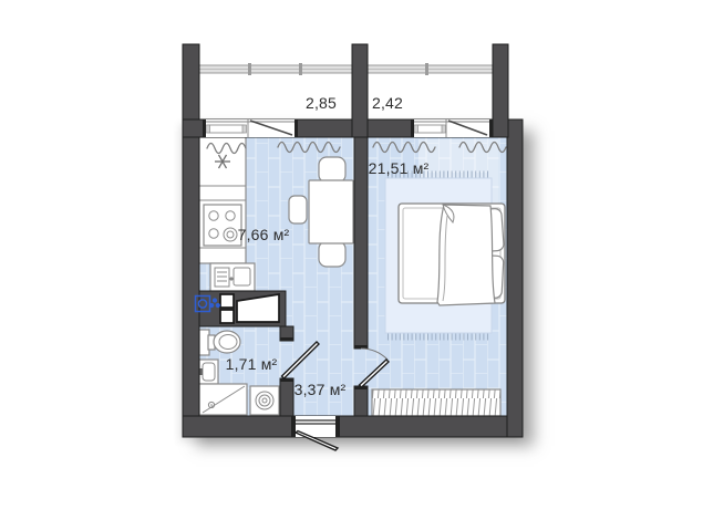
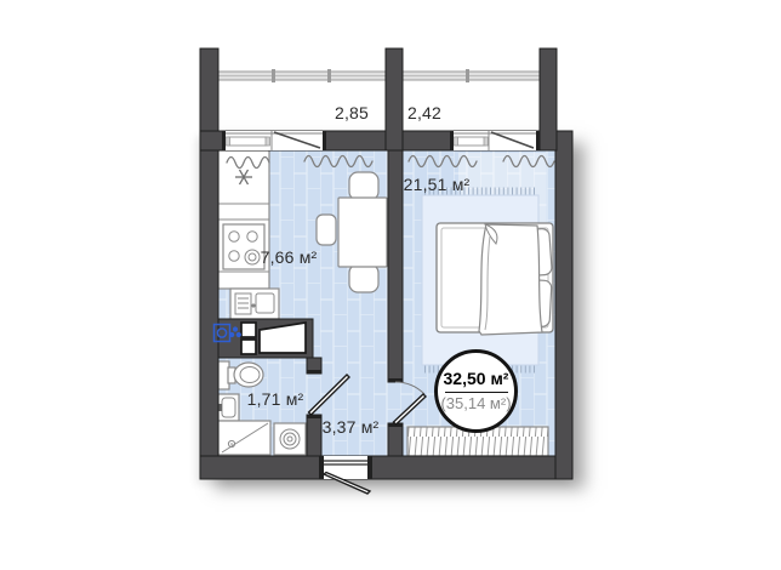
  2,85
  2,42
  7,66 м²
  21,51 м²
  1,71 м²
  3,37 м²
+ 32,50 м²
+ (35,14 м²)
